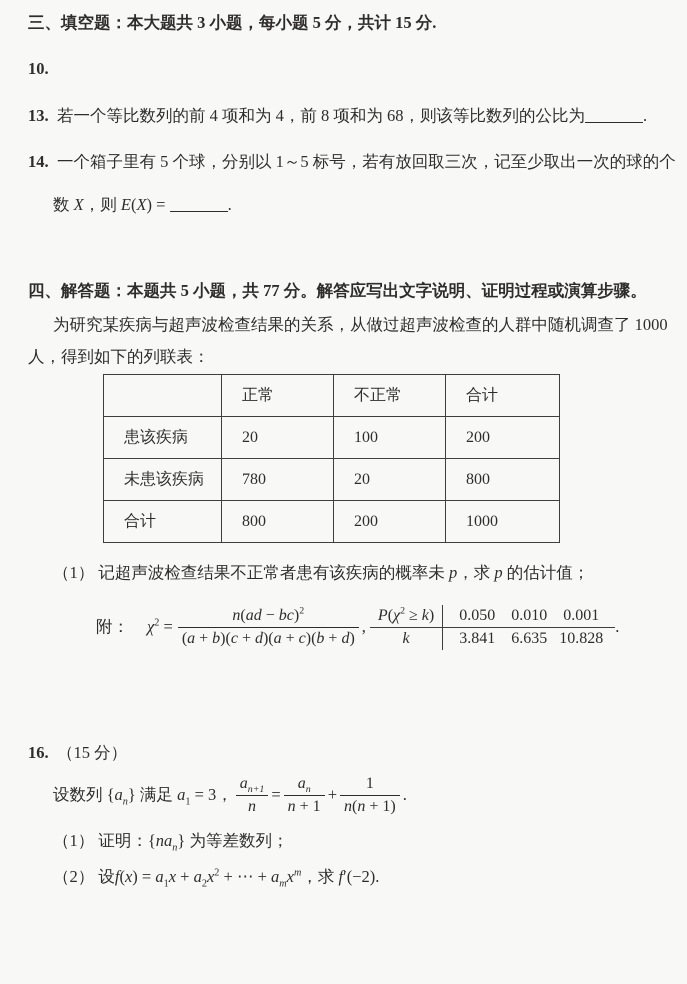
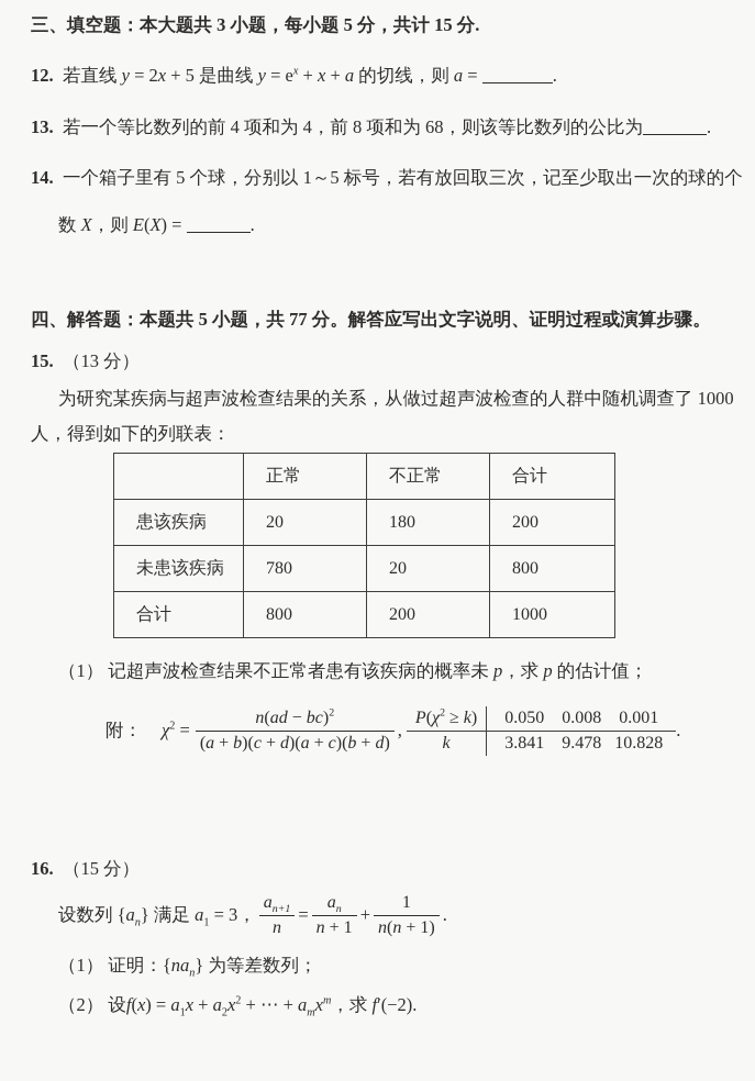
  三、填空题：本大题共 3 小题，每小题 5 分，共计 15 分.
- 10.
+ 12.
+ 若直线 y = 2x + 5 是曲线 y = ex + x + a 的切线，则 a = .
  13.
  若一个等比数列的前 4 项和为 4，前 8 项和为 68，则该等比数列的公比为 .
  14.
  一个箱子里有 5 个球，分别以 1～5 标号，若有放回取三次，记至少取出一次的球的个
  数 X，则 E(X) = .
  四、解答题：本题共 5 小题，共 77 分。解答应写出文字说明、证明过程或演算步骤。
+ 15.
+ （13 分）
  为研究某疾病与超声波检查结果的关系，从做过超声波检查的人群中随机调查了 1000
  人，得到如下的列联表：
  	正常	不正常	合计
- 患该疾病	20	100	200
+ 患该疾病	20	180	200
  未患该疾病	780	20	800
  合计	800	200	1000
  （1） 记超声波检查结果不正常者患有该疾病的概率未 p，求 p 的估计值；
  附：
  χ2 =
  n(ad − bc)2
  (a + b)(c + d)(a + c)(b + d)
  ,
- P(χ2 ≥ k)	0.050 0.010 0.001
+ P(χ2 ≥ k)	0.050 0.008 0.001
- k	3.841 6.635 10.828
+ k	3.841 9.478 10.828
  .
  16.
  （15 分）
  设数列 {an} 满足 a1 = 3，
  an+1
  n
  =
  an
  n + 1
  +
  1
  n(n + 1)
  .
  （1） 证明：{nan} 为等差数列；
  （2） 设f(x) = a1x + a2x2 + ⋯ + amxm，求 f′(−2).
